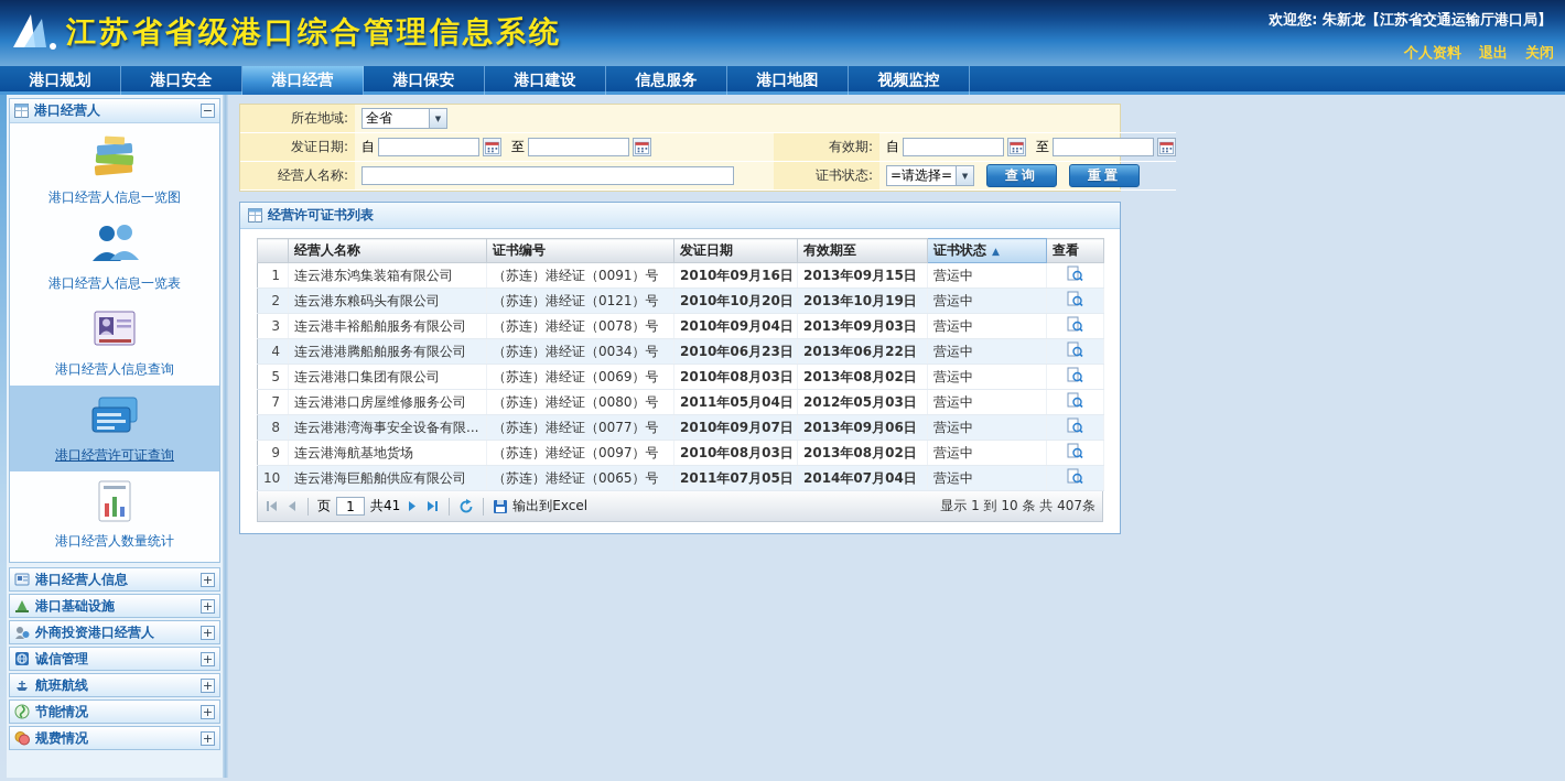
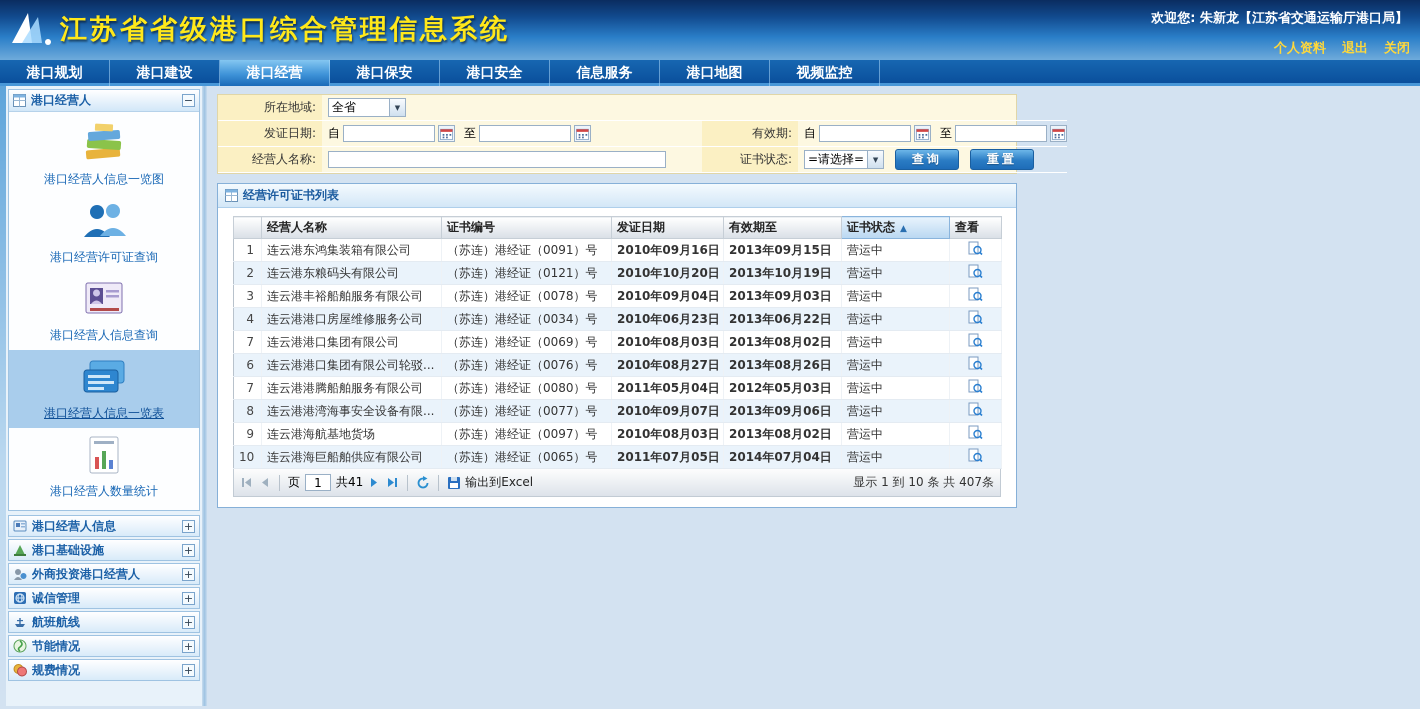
  江苏省省级港口综合管理信息系统
  欢迎您: 朱新龙【江苏省交通运输厅港口局】
  个人资料 退出 关闭
  港口规划
- 港口安全
+ 港口建设
  港口经营
  港口保安
- 港口建设
+ 港口安全
  信息服务
  港口地图
  视频监控
  港口经营人
  −
  港口经营人信息一览图
- 港口经营人信息一览表
+ 港口经营许可证查询
  港口经营人信息查询
- 港口经营许可证查询
+ 港口经营人信息一览表
  港口经营人数量统计
  港口经营人信息
  +
  港口基础设施
  +
  外商投资港口经营人
  +
  诚信管理
  +
  航班航线
  +
  节能情况
  +
  规费情况
  +
  所在地域:
  全省
  ▼
  发证日期:
  自
  至
  有效期:
  自
  至
  经营人名称:
  证书状态:
  =请选择=
  ▼
  查询
  重置
  经营许可证书列表
  	经营人名称	证书编号	发证日期	有效期至	证书状态 ▲	查看
  1	连云港东鸿集装箱有限公司	（苏连）港经证（0091）号	2010年09月16日	2013年09月15日	营运中
  2	连云港东粮码头有限公司	（苏连）港经证（0121）号	2010年10月20日	2013年10月19日	营运中
  3	连云港丰裕船舶服务有限公司	（苏连）港经证（0078）号	2010年09月04日	2013年09月03日	营运中
- 4	连云港港腾船舶服务有限公司	（苏连）港经证（0034）号	2010年06月23日	2013年06月22日	营运中
+ 4	连云港港口房屋维修服务公司	（苏连）港经证（0034）号	2010年06月23日	2013年06月22日	营运中
- 5	连云港港口集团有限公司	（苏连）港经证（0069）号	2010年08月03日	2013年08月02日	营运中
+ 7	连云港港口集团有限公司	（苏连）港经证（0069）号	2010年08月03日	2013年08月02日	营运中
+ 6	连云港港口集团有限公司轮驳...	（苏连）港经证（0076）号	2010年08月27日	2013年08月26日	营运中
- 7	连云港港口房屋维修服务公司	（苏连）港经证（0080）号	2011年05月04日	2012年05月03日	营运中
+ 7	连云港港腾船舶服务有限公司	（苏连）港经证（0080）号	2011年05月04日	2012年05月03日	营运中
  8	连云港港湾海事安全设备有限...	（苏连）港经证（0077）号	2010年09月07日	2013年09月06日	营运中
  9	连云港海航基地货场	（苏连）港经证（0097）号	2010年08月03日	2013年08月02日	营运中
  10	连云港海巨船舶供应有限公司	（苏连）港经证（0065）号	2011年07月05日	2014年07月04日	营运中
  页
  1
  共41
  输出到Excel
  显示 1 到 10 条 共 407条
